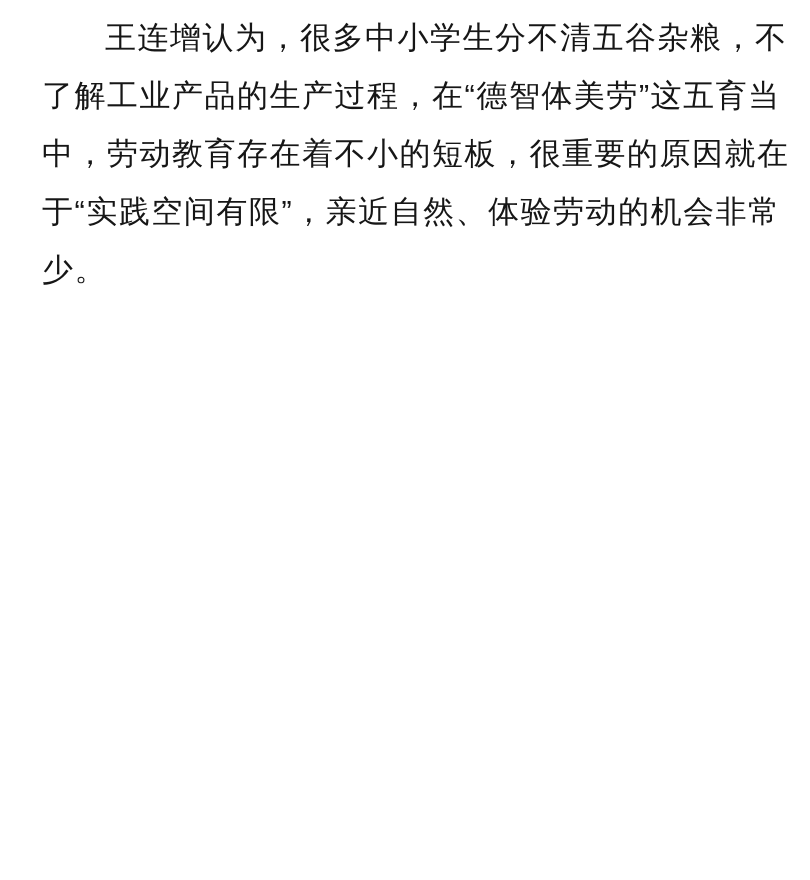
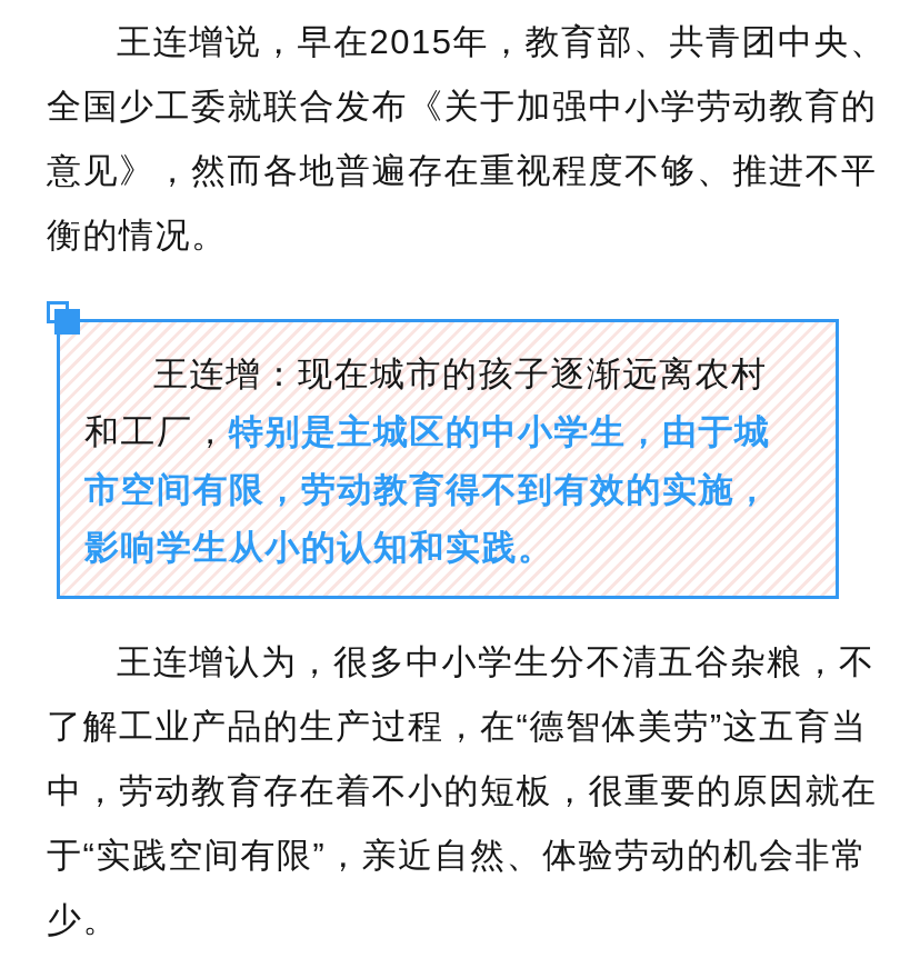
+ 王连增说，早在2015年，教育部、共青团中央、
+ 全国少工委就联合发布《关于加强中小学劳动教育的
+ 意见》，然而各地普遍存在重视程度不够、推进不平
+ 衡的情况。
+ 王连增：现在城市的孩子逐渐远离农村
+ 和工厂，特别是主城区的中小学生，由于城
+ 市空间有限，劳动教育得不到有效的实施，
+ 影响学生从小的认知和实践。
  王连增认为，很多中小学生分不清五谷杂粮，不
  了解工业产品的生产过程，在“德智体美劳”这五育当
  中，劳动教育存在着不小的短板，很重要的原因就在
  于“实践空间有限”，亲近自然、体验劳动的机会非常
  少。
